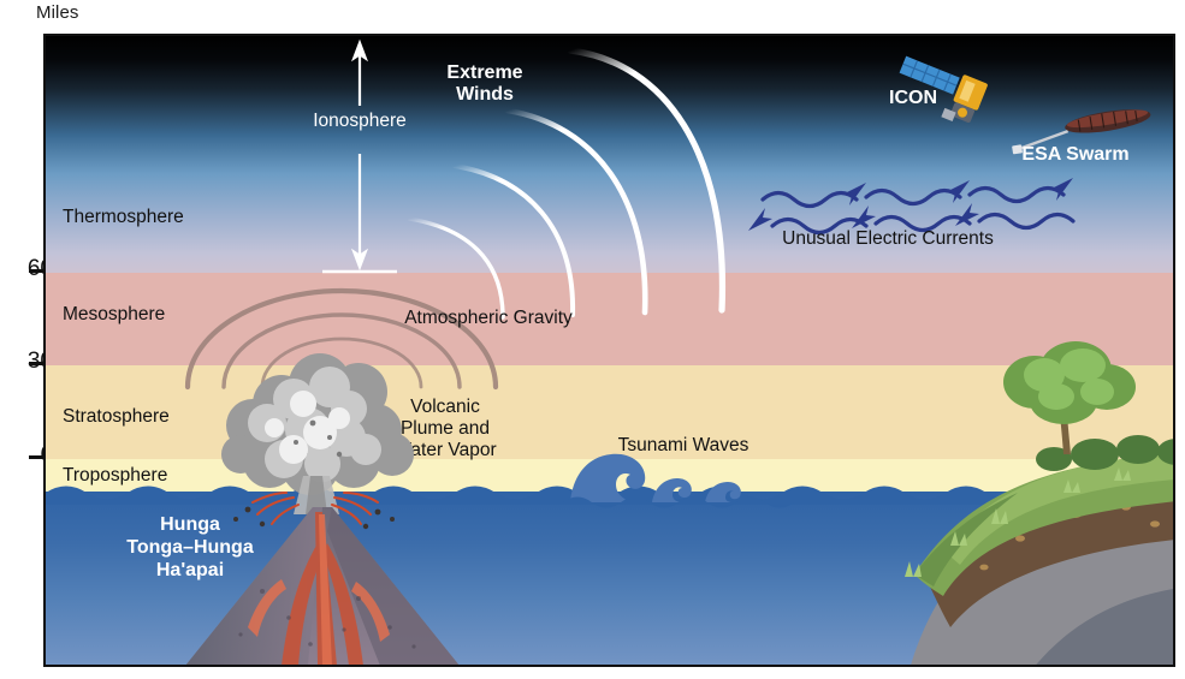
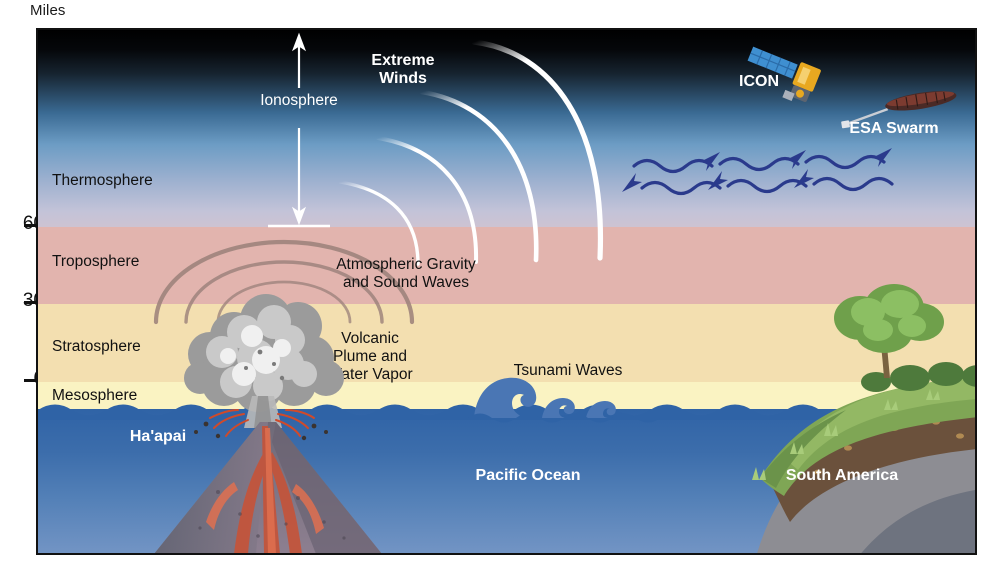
  Miles
  Ionosphere
  ICON
  ESA Swarm
  Thermosphere
- Mesosphere
+ Troposphere
  Stratosphere
- Troposphere
+ Mesosphere
  Extreme
  Winds
  Atmospheric Gravity
+ and Sound Waves
  Volcanic
  Plume and
  ater Vapor
  Tsunami Waves
- Unusual Electric Currents
- Hunga
- Tonga–Hunga
  Ha'apai
+ Pacific Ocean
+ South America
